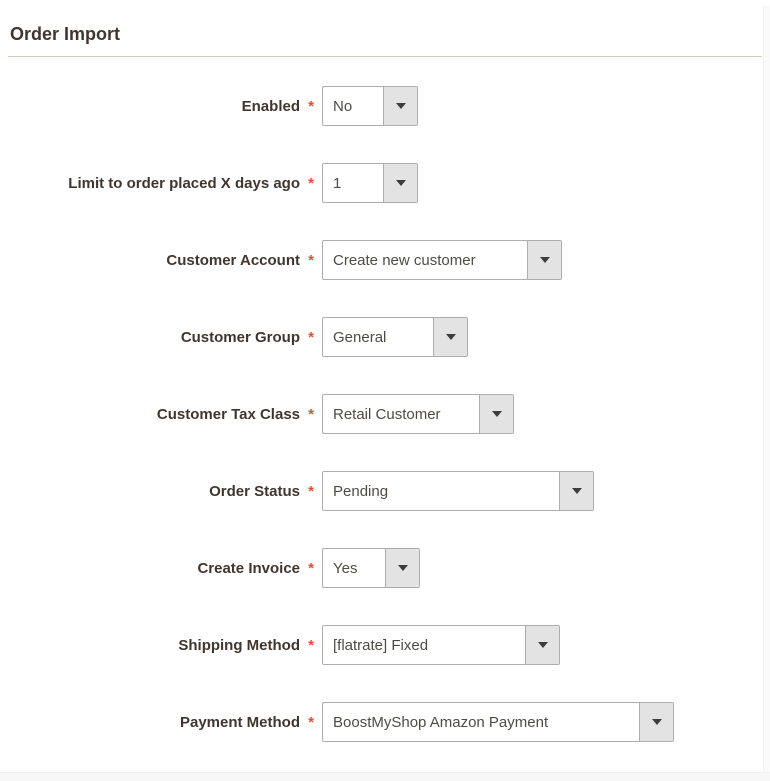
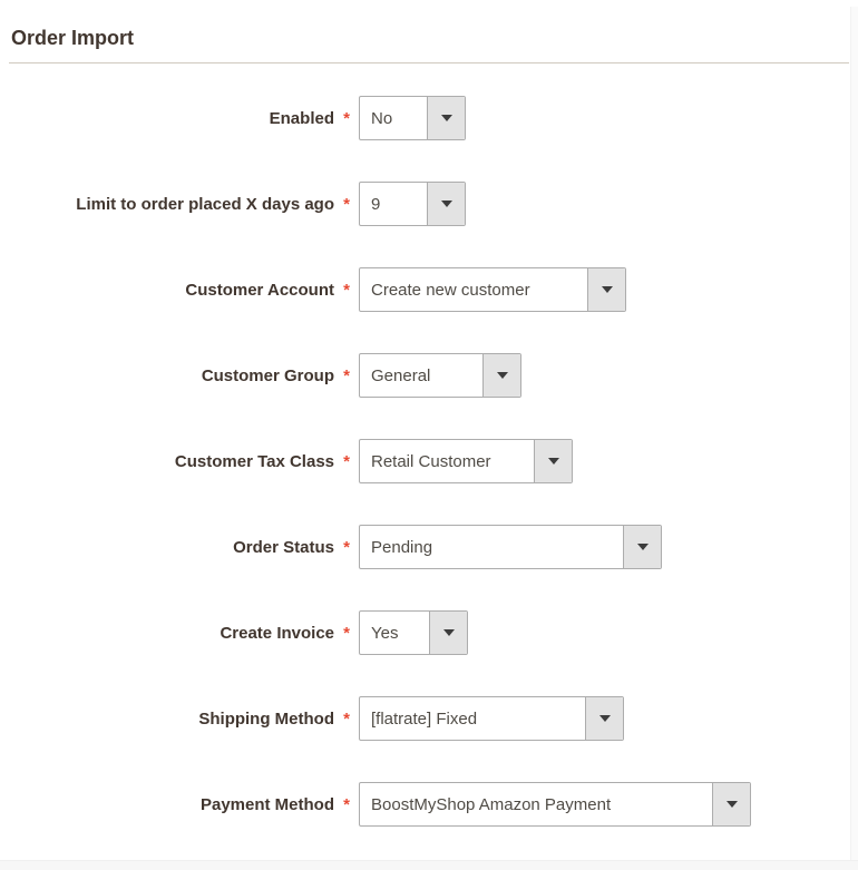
  Order Import
  Enabled
  *
  No
  Limit to order placed X days ago
  *
- 1
+ 9
  Customer Account
  *
  Create new customer
  Customer Group
  *
  General
  Customer Tax Class
  *
  Retail Customer
  Order Status
  *
  Pending
  Create Invoice
  *
  Yes
  Shipping Method
  *
  [flatrate] Fixed
  Payment Method
  *
  BoostMyShop Amazon Payment
